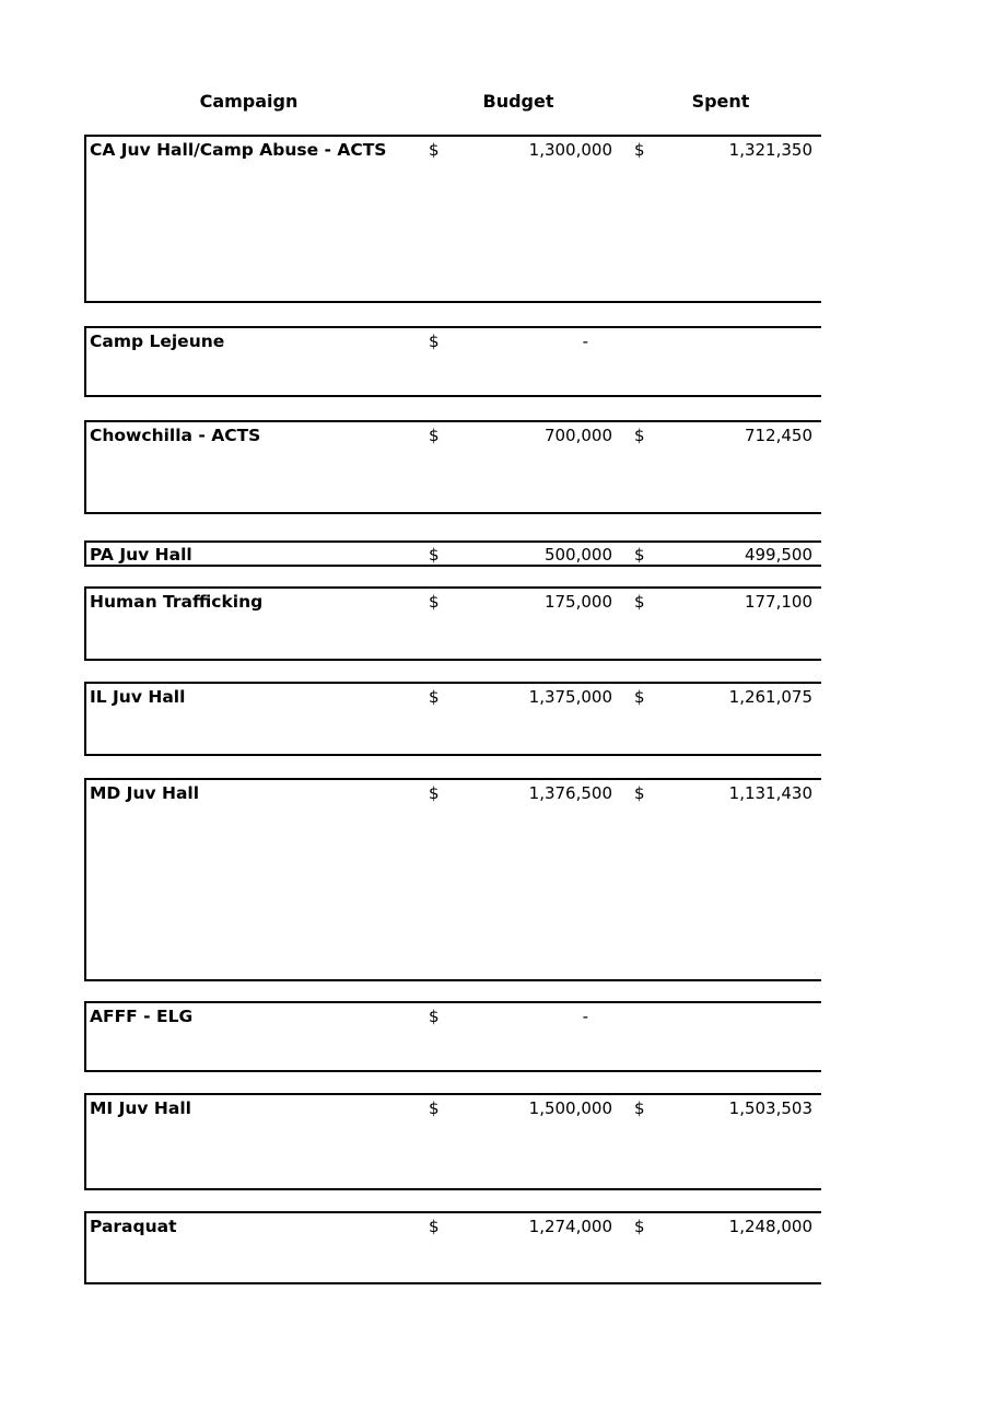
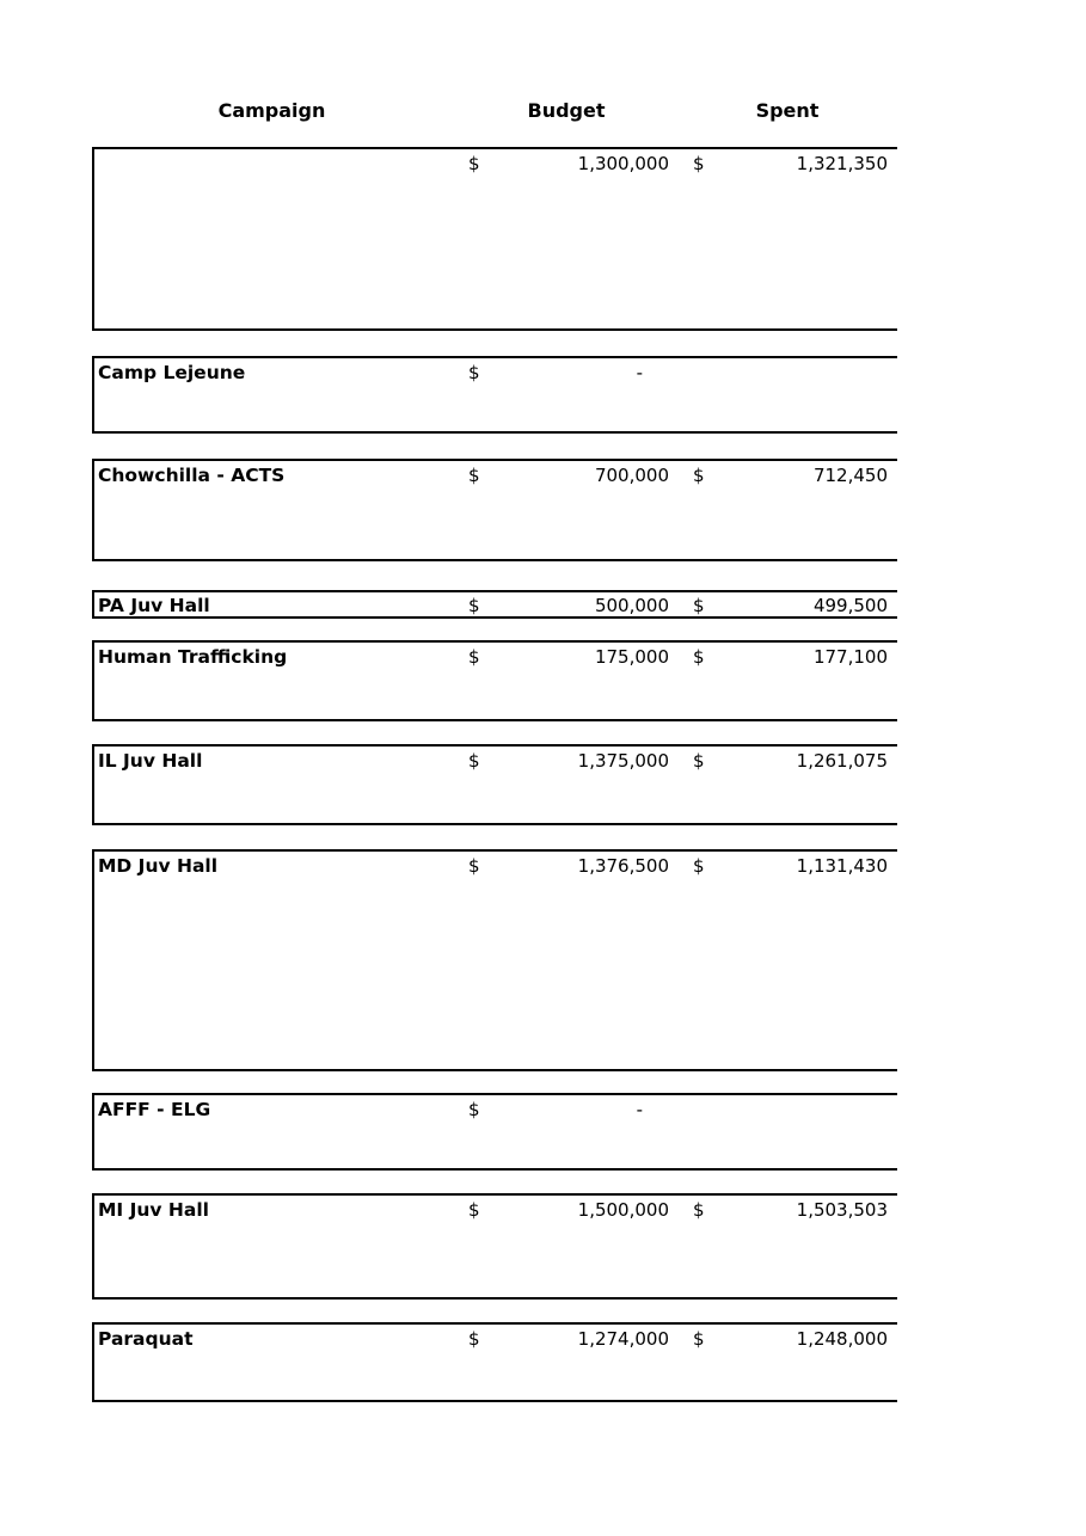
  Campaign
  Budget
  Spent
- CA Juv Hall/Camp Abuse - ACTS
  $
  1,300,000
  $
  1,321,350
  Camp Lejeune
  $
  -
  Chowchilla - ACTS
  $
  700,000
  $
  712,450
  PA Juv Hall
  $
  500,000
  $
  499,500
  Human Trafficking
  $
  175,000
  $
  177,100
  IL Juv Hall
  $
  1,375,000
  $
  1,261,075
  MD Juv Hall
  $
  1,376,500
  $
  1,131,430
  AFFF - ELG
  $
  -
  MI Juv Hall
  $
  1,500,000
  $
  1,503,503
  Paraquat
  $
  1,274,000
  $
  1,248,000
